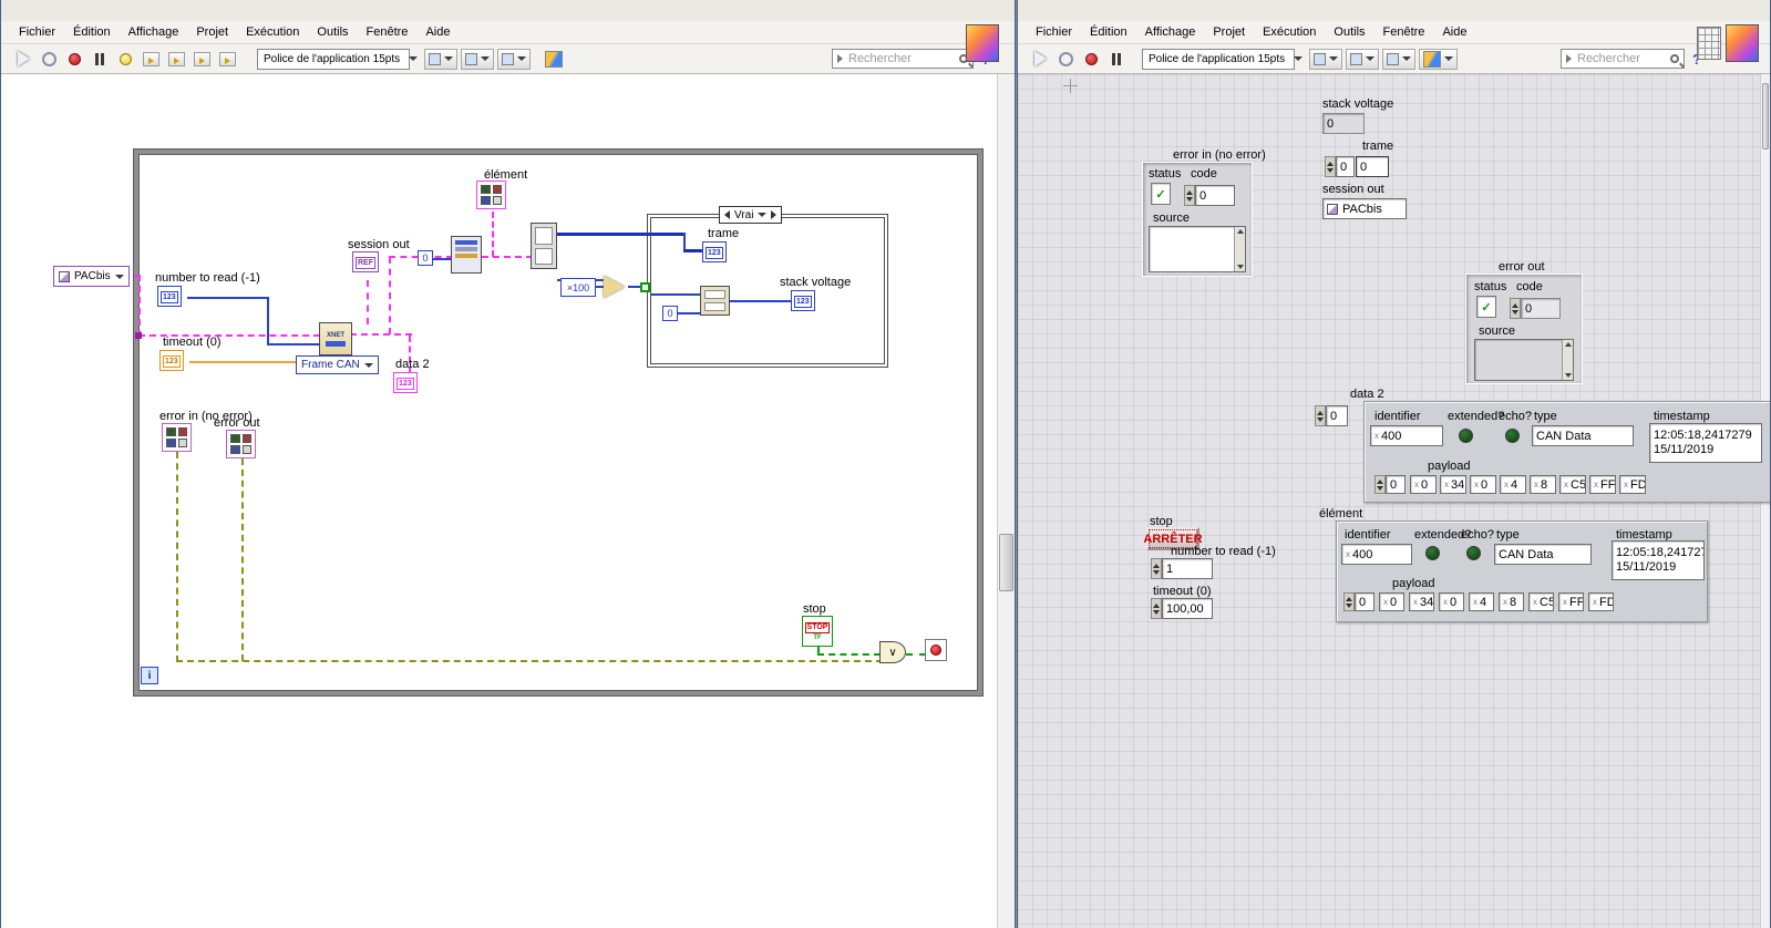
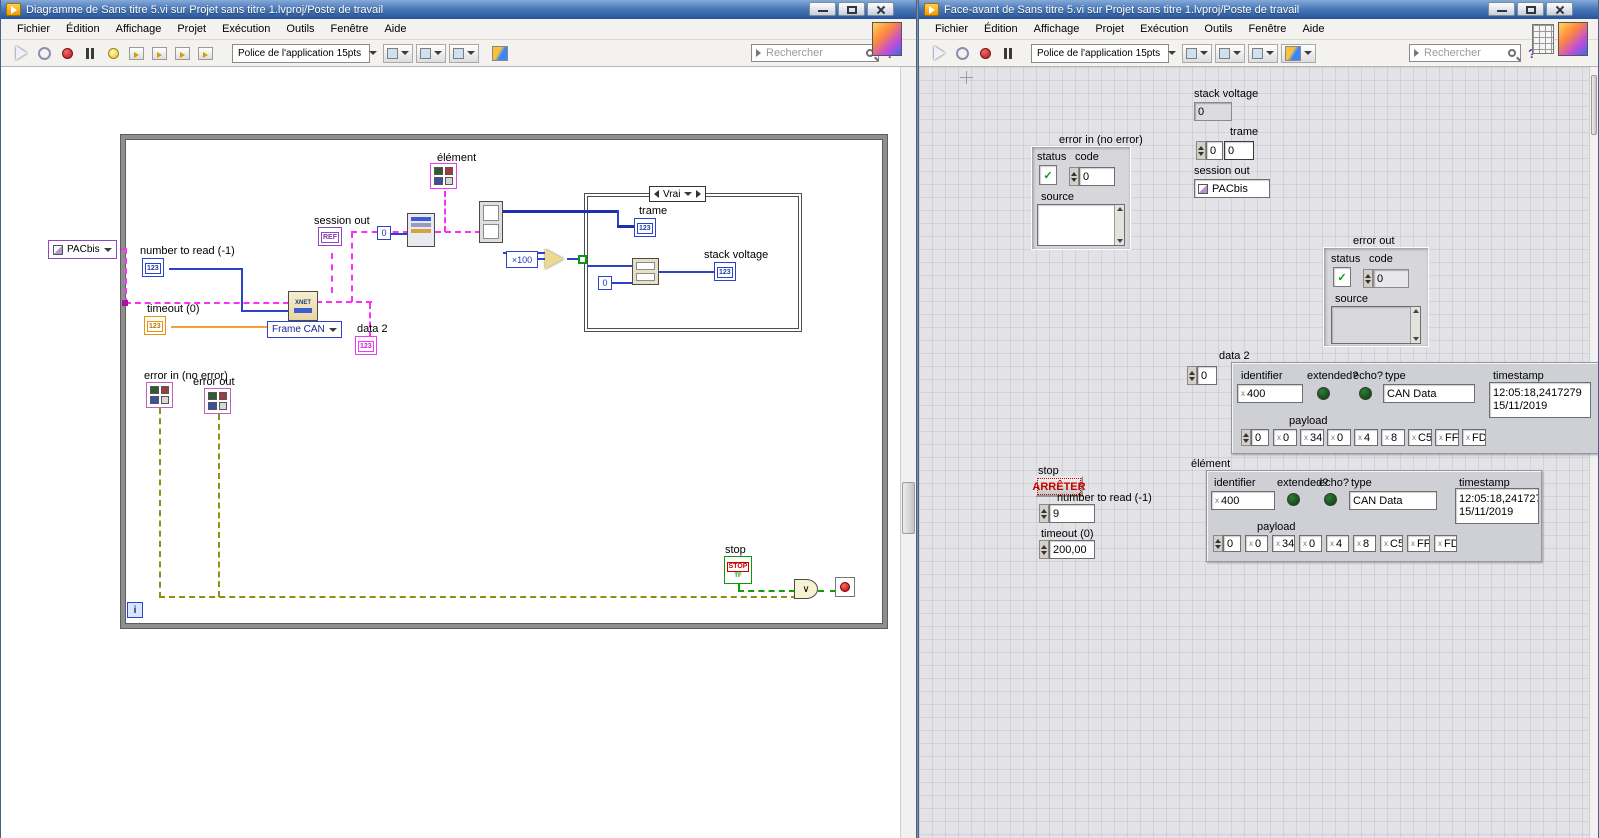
+ Diagramme de Sans titre 5.vi sur Projet sans titre 1.lvproj/Poste de travail
  Fichier
  Édition
  Affichage
  Projet
  Exécution
  Outils
  Fenêtre
  Aide
  Police de l'application 15pts
  Rechercher
  i
  PACbis
  number to read (-1)
  timeout (0)
  session out
  élément
  Frame CAN
  data 2
  0
  ×100
  Vrai
  trame
  0
  stack voltage
  error in (no error)
  error out
  stop
  ∨
+ Face-avant de Sans titre 5.vi sur Projet sans titre 1.lvproj/Poste de travail
  Fichier
  Édition
  Affichage
  Projet
  Exécution
  Outils
  Fenêtre
  Aide
  Police de l'application 15pts
  Rechercher
  stack voltage
  0
  trame
  0
  0
  error in (no error)
  status
  ✓
  code
  0
  source
  session out
  PACbis
  error out
  status
  ✓
  code
  0
  source
  data 2
  0
  identifier
  x
  400
  extended?
  echo?
  type
  CAN Data
  timestamp
  12:05:18,2417279
  15/11/2019
  payload
  0
  x
  0
  x
  34
  x
  0
  x
  4
  x
  8
  x
  C5
  x
  FF
  x
  FD
  élément
  identifier
  x
  400
  extended?
  echo?
  type
  CAN Data
  timestamp
  12:05:18,24172
  15/11/2019
  payload
  0
  x
  0
  x
  34
  x
  0
  x
  4
  x
  8
  x
  C5
  x
  FF
  x
  FD
  stop
  ARRÊTER
  number to read (-1)
- 1
+ 9
  timeout (0)
- 100,00
+ 200,00
